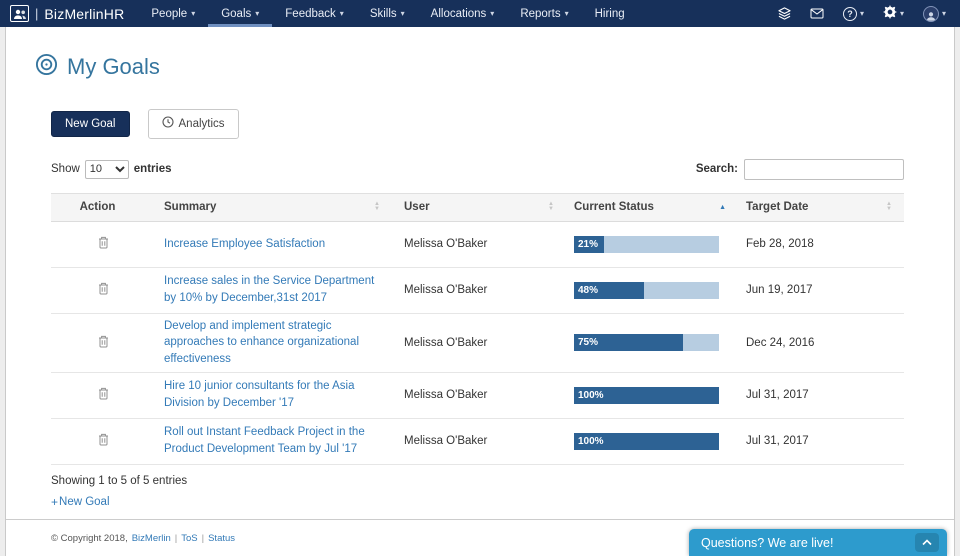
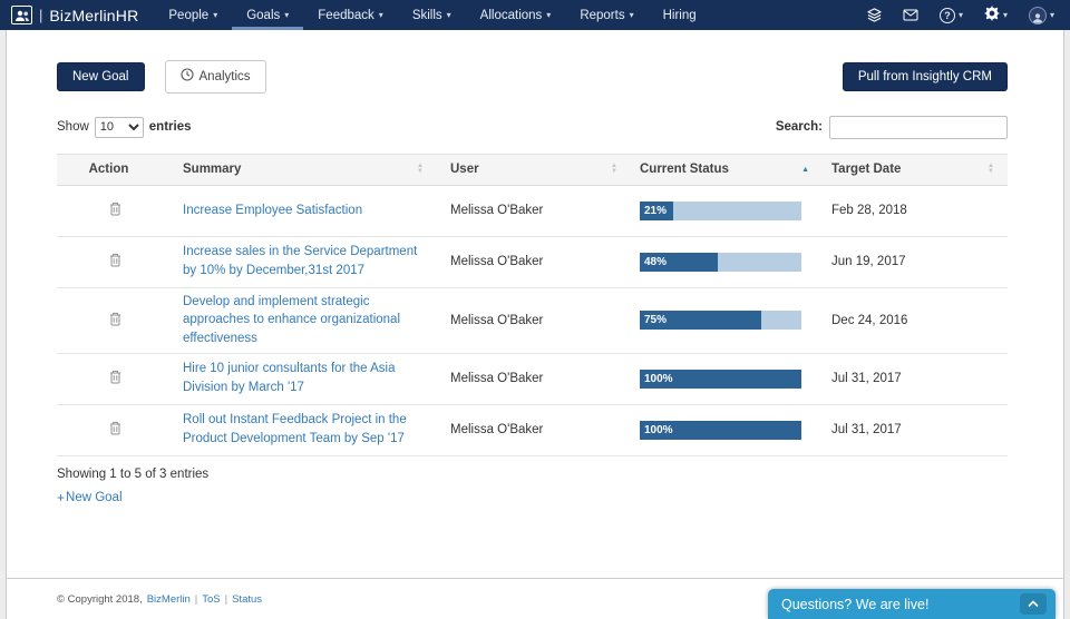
  |
  BizMerlinHR
  People
  ▾
  Goals
  ▾
  Feedback
  ▾
  Skills
  ▾
  Allocations
  ▾
  Reports
  ▾
  Hiring
  ?
  ▾
  ▾
  ▾
- My Goals
  New Goal
  Analytics
+ Pull from Insightly CRM
  Show
  10
  entries
  Search:
  Action
  Summary
  User
  Current Status
  Target Date
  Increase Employee Satisfaction
  Melissa O'Baker
  21%
  Feb 28, 2018
  Increase sales in the Service Department by 10% by December,31st 2017
  Melissa O'Baker
  48%
  Jun 19, 2017
  Develop and implement strategic approaches to enhance organizational effectiveness
  Melissa O'Baker
  75%
  Dec 24, 2016
- Hire 10 junior consultants for the Asia Division by December '17
+ Hire 10 junior consultants for the Asia Division by March '17
  Melissa O'Baker
  100%
  Jul 31, 2017
- Roll out Instant Feedback Project in the Product Development Team by Jul '17
+ Roll out Instant Feedback Project in the Product Development Team by Sep '17
  Melissa O'Baker
  100%
  Jul 31, 2017
- Showing 1 to 5 of 5 entries
+ Showing 1 to 5 of 3 entries
  +
  New Goal
  © Copyright 2018,
  BizMerlin
  |
  ToS
  |
  Status
  Questions? We are live!
